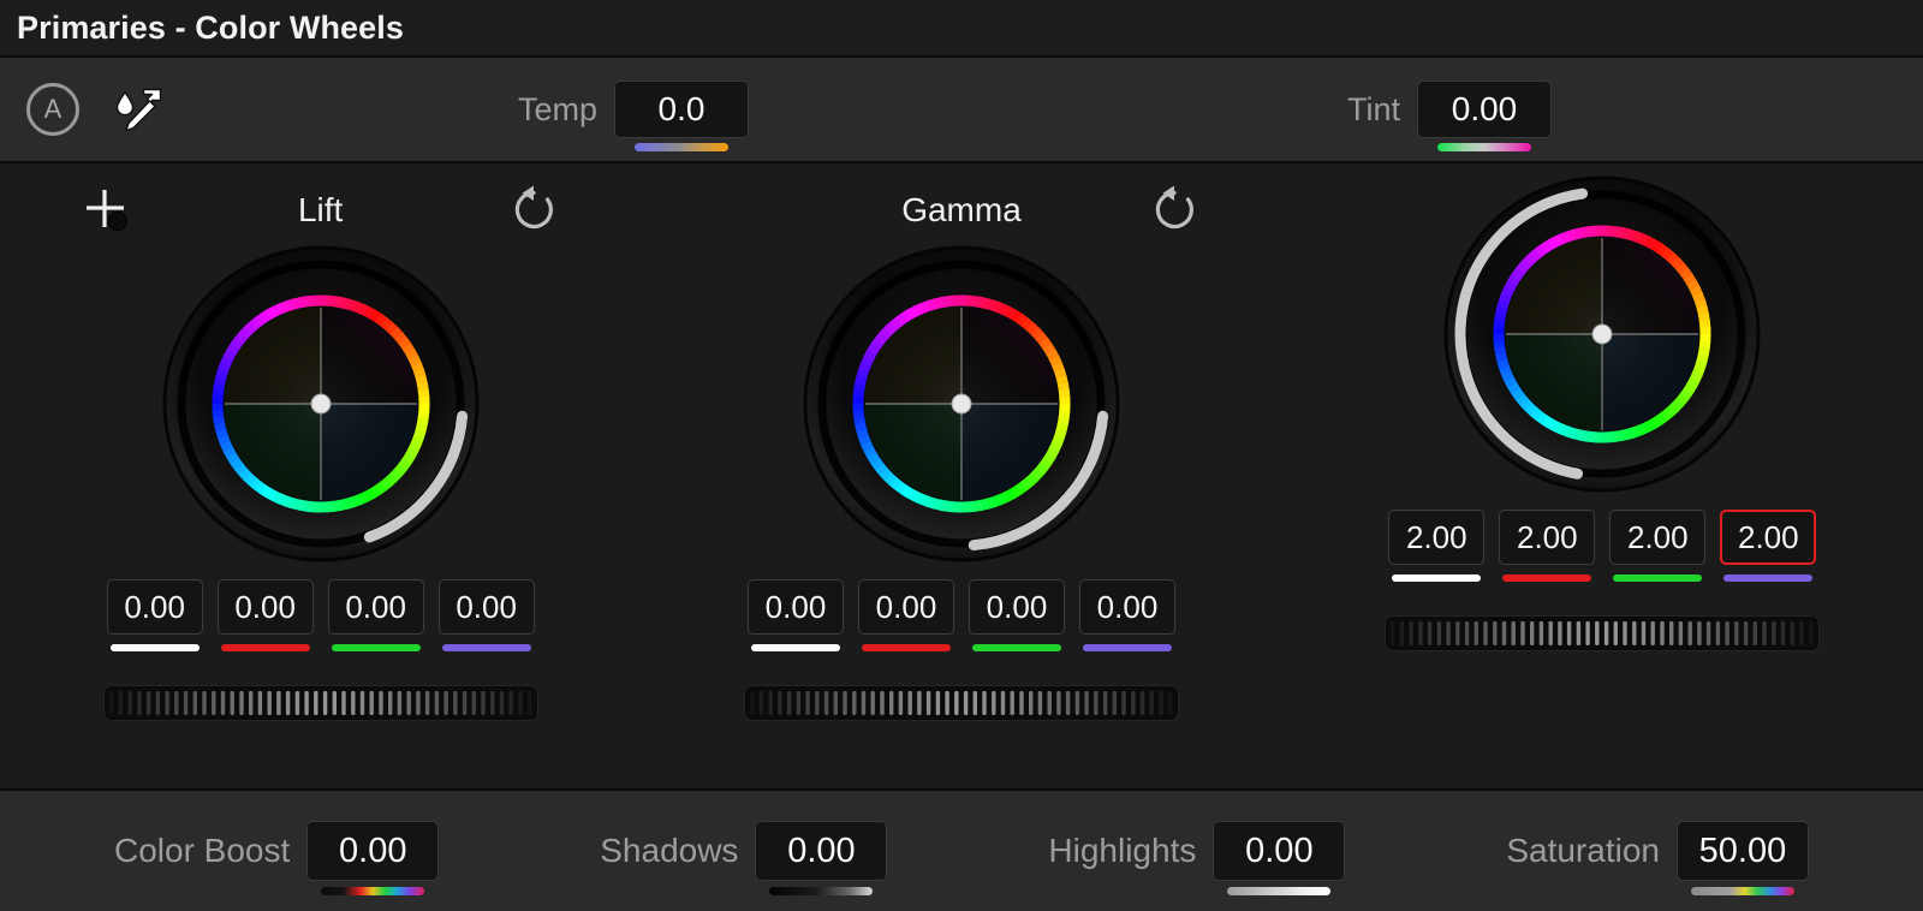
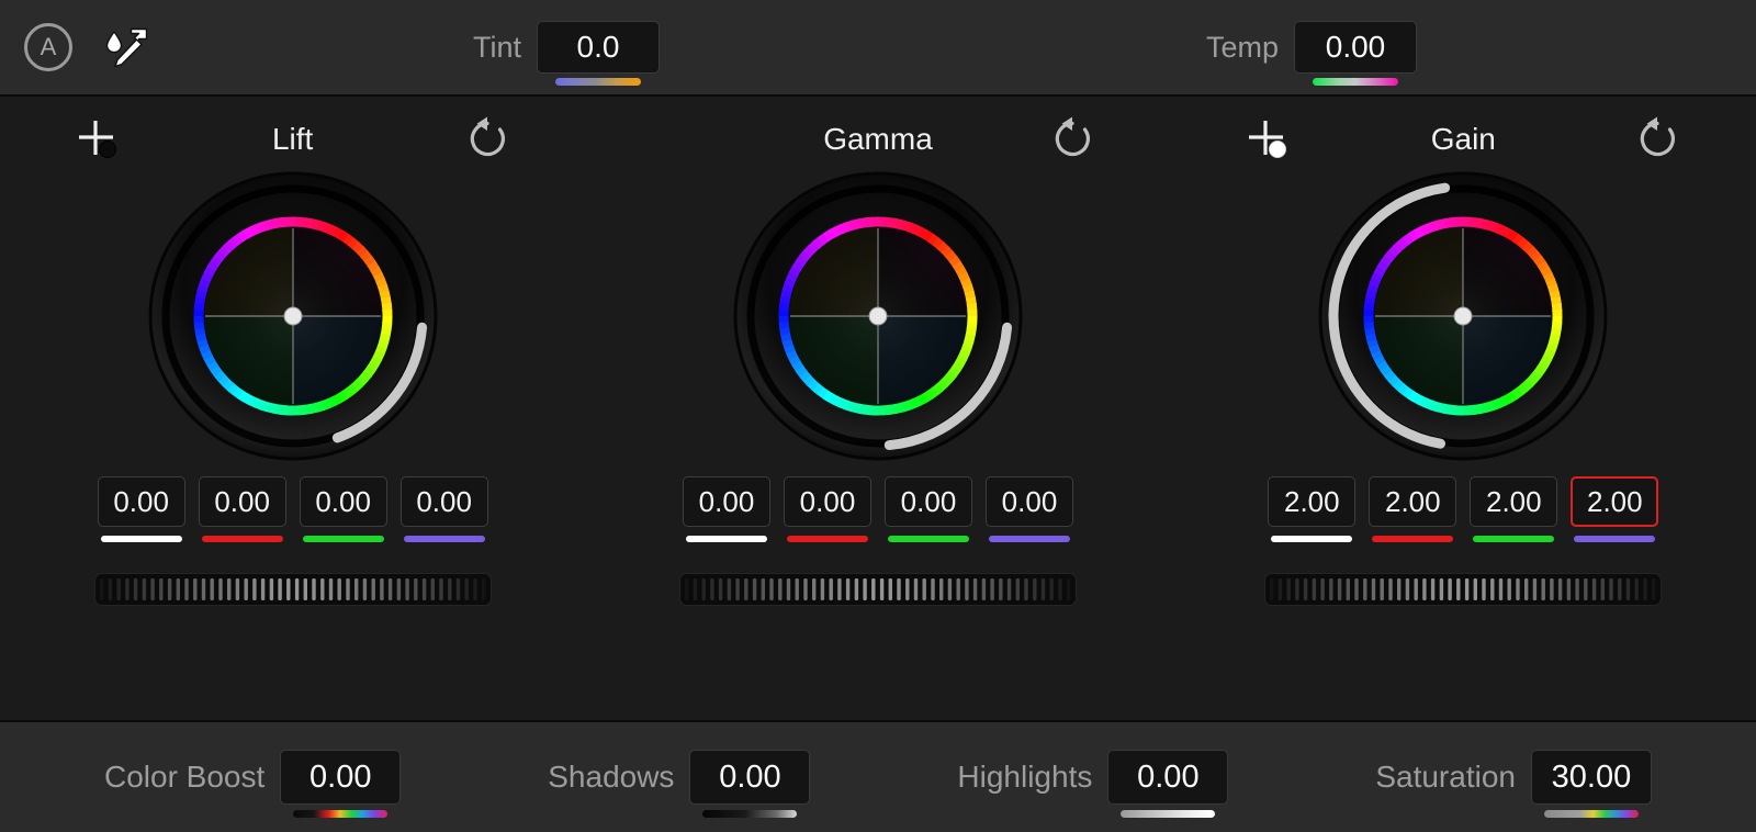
- Primaries - Color Wheels
  A
- Temp
+ Tint
  0.0
- Tint
+ Temp
  0.00
  Lift
  0.00
  0.00
  0.00
  0.00
  Gamma
  0.00
  0.00
  0.00
  0.00
+ Gain
  2.00
  2.00
  2.00
  2.00
  Color Boost
  0.00
  Shadows
  0.00
  Highlights
  0.00
  Saturation
- 50.00
+ 30.00
